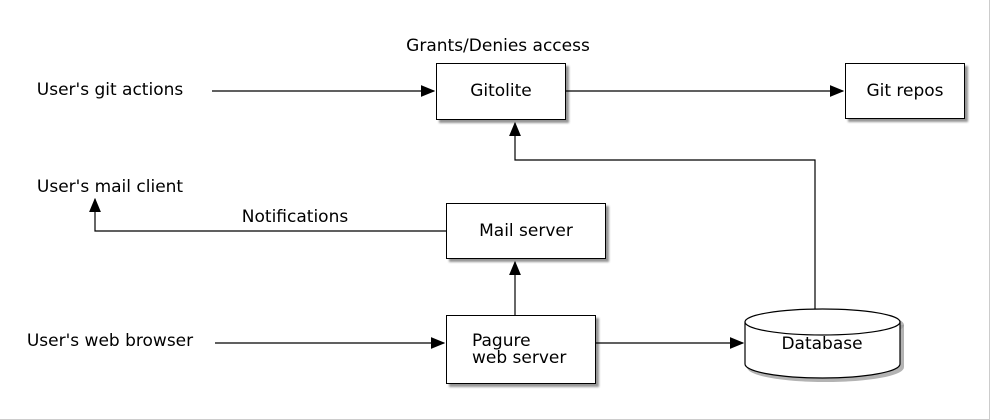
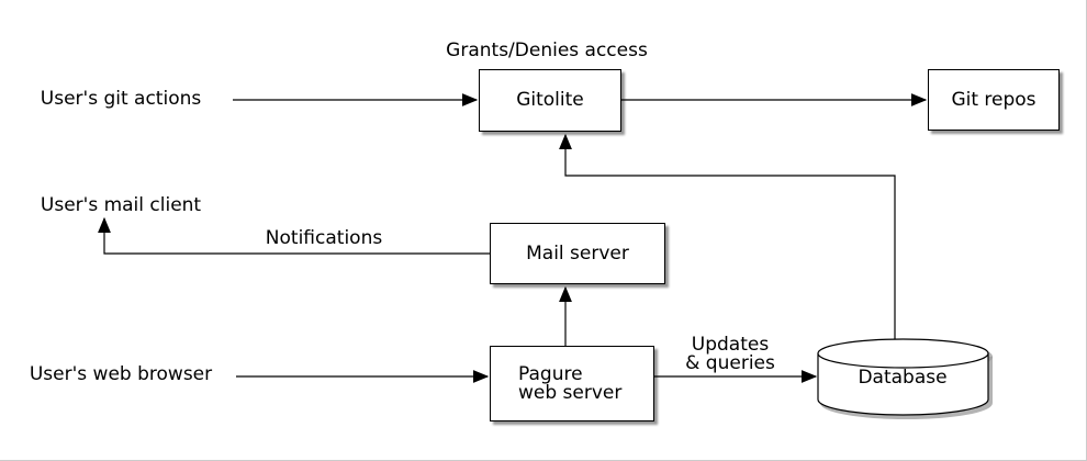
  Gitolite
  Git repos
  Mail server
  Pagure
  web server
  Database
  User's git actions
  Grants/Denies access
  User's mail client
  Notifications
  User's web browser
+ Updates
+ & queries
